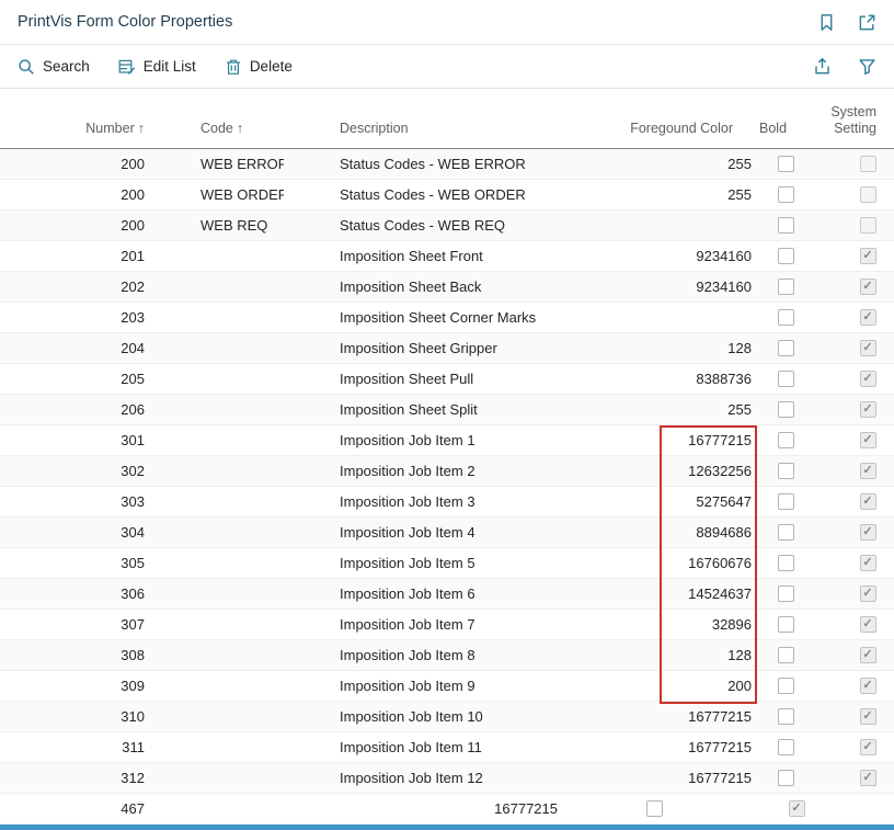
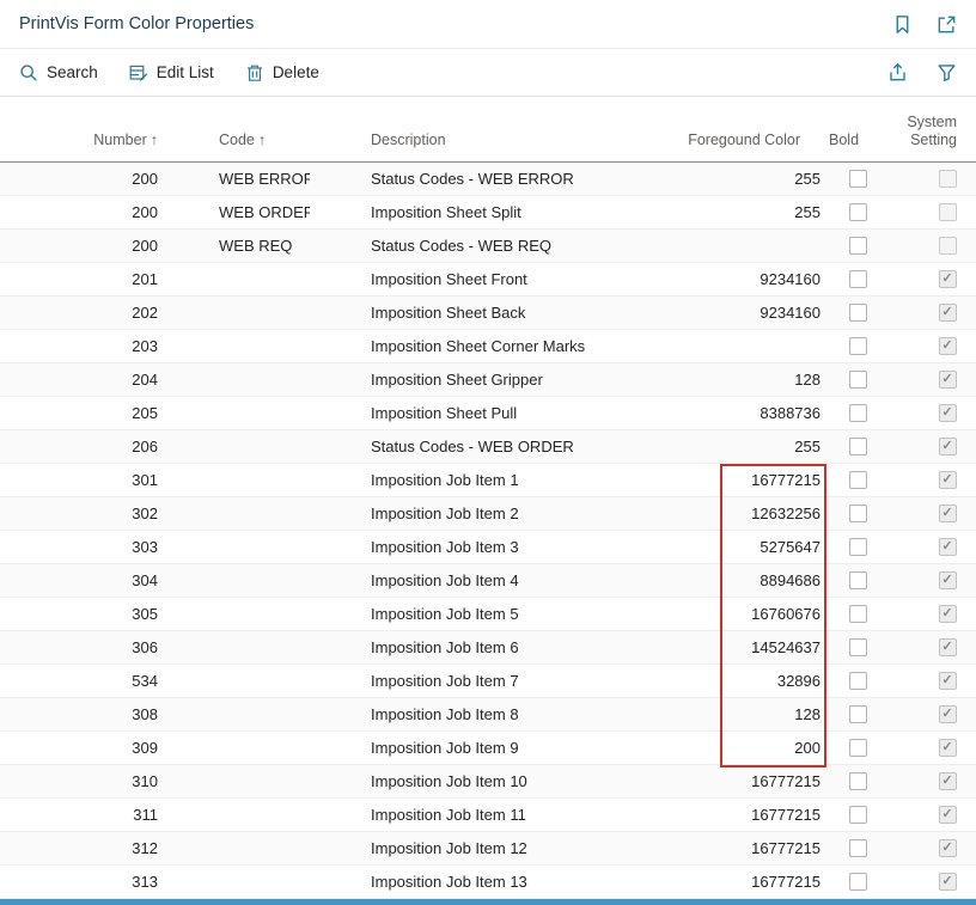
  PrintVis Form Color Properties
  Search
  Edit List
  Delete
  Number ↑
  Code ↑
  Description
  Foregound Color
  Bold
  System Setting
  200
  WEB ERROR
  Status Codes - WEB ERROR
  255
  200
  WEB ORDER
- Status Codes - WEB ORDER
+ Imposition Sheet Split
  255
  200
  WEB REQ
  Status Codes - WEB REQ
  201
  Imposition Sheet Front
  9234160
  ✓
  202
  Imposition Sheet Back
  9234160
  ✓
  203
  Imposition Sheet Corner Marks
  ✓
  204
  Imposition Sheet Gripper
  128
  ✓
  205
  Imposition Sheet Pull
  8388736
  ✓
  206
- Imposition Sheet Split
+ Status Codes - WEB ORDER
  255
  ✓
  301
  Imposition Job Item 1
  16777215
  ✓
  302
  Imposition Job Item 2
  12632256
  ✓
  303
  Imposition Job Item 3
  5275647
  ✓
  304
  Imposition Job Item 4
  8894686
  ✓
  305
  Imposition Job Item 5
  16760676
  ✓
  306
  Imposition Job Item 6
  14524637
  ✓
- 307
+ 534
  Imposition Job Item 7
  32896
  ✓
  308
  Imposition Job Item 8
  128
  ✓
  309
  Imposition Job Item 9
  200
  ✓
  310
  Imposition Job Item 10
  16777215
  ✓
  311
  Imposition Job Item 11
  16777215
  ✓
  312
  Imposition Job Item 12
  16777215
  ✓
- 467
+ 313
+ Imposition Job Item 13
  16777215
  ✓
